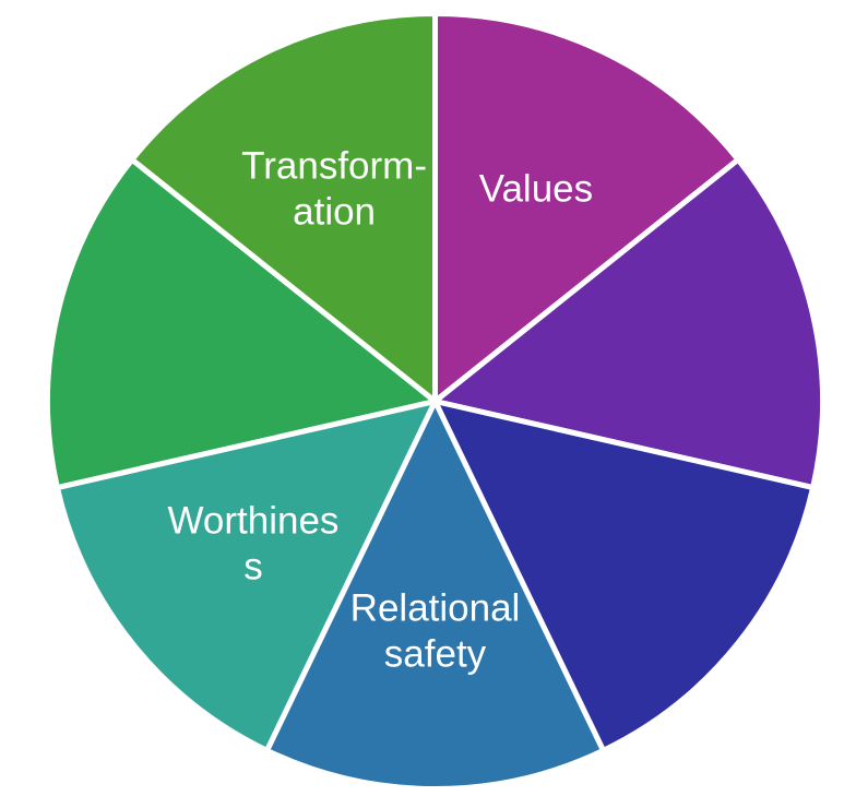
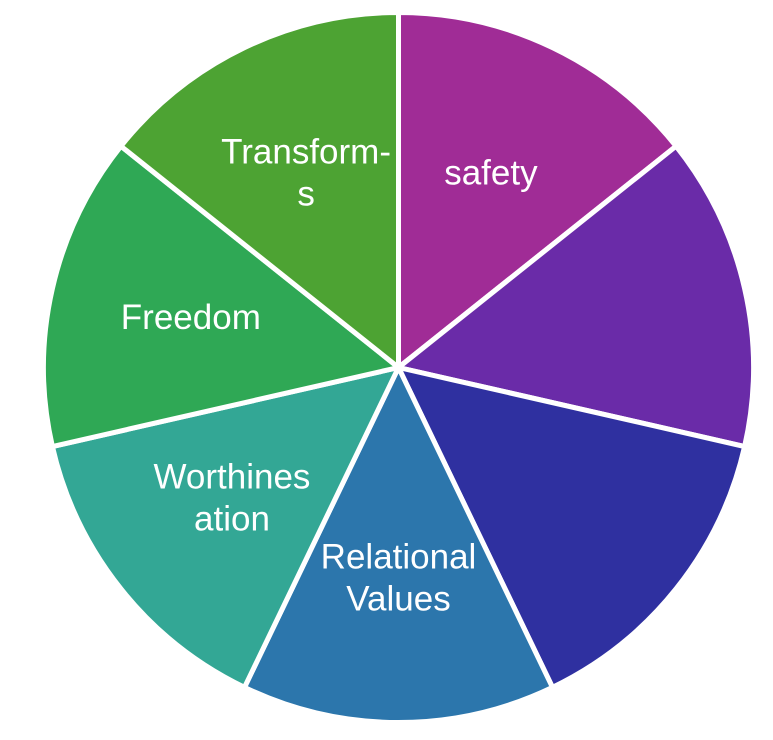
- Values
+ safety
- Relational safety
+ Relational Values
- Worthines s
+ Worthines ation
+ Freedom
- Transform- ation
+ Transform- s
